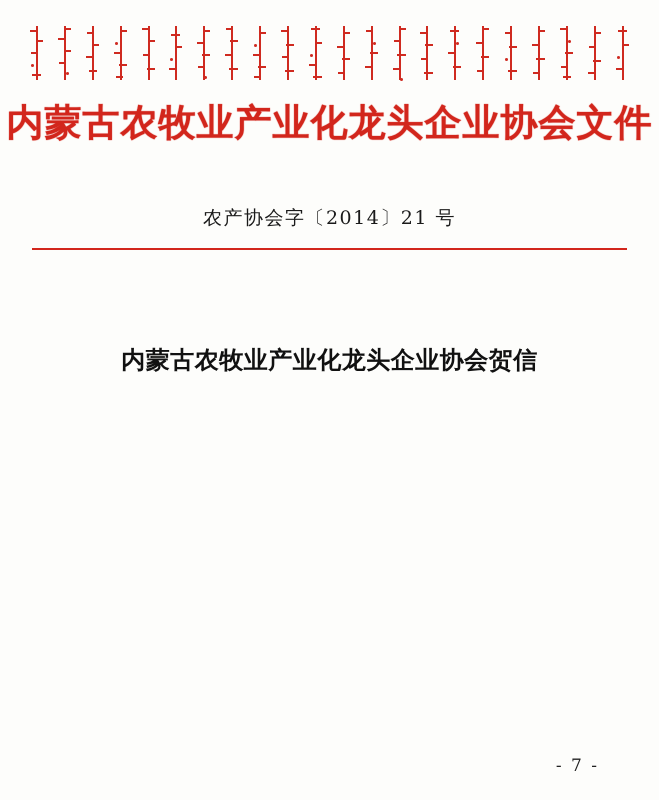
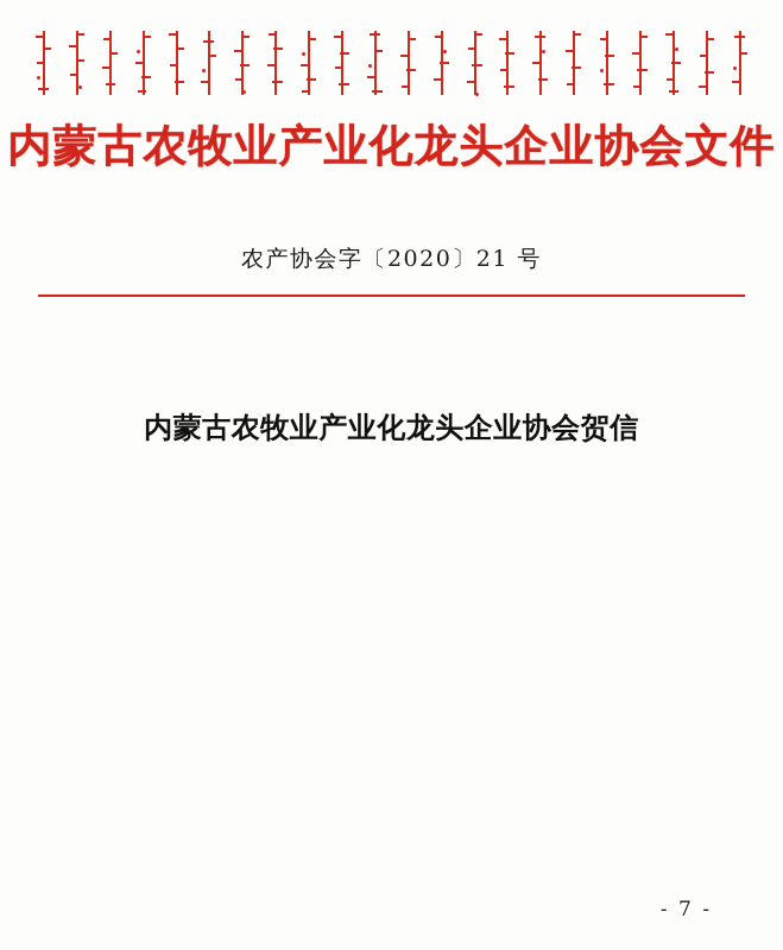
  内蒙古农牧业产业化龙头企业协会文件
- 农产协会字〔2014〕21 号
+ 农产协会字〔2020〕21 号
  内蒙古农牧业产业化龙头企业协会贺信
  - 7 -
